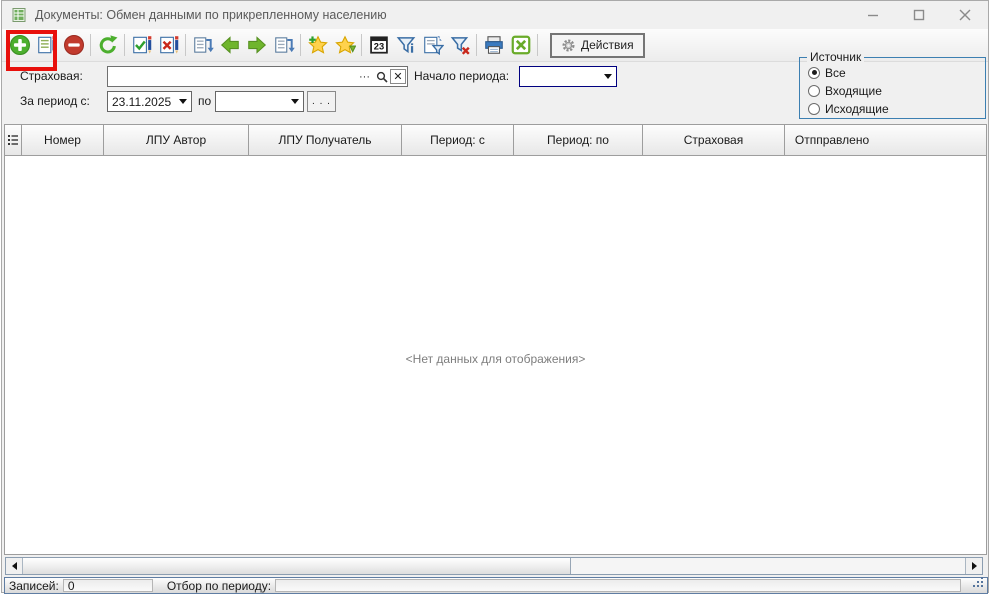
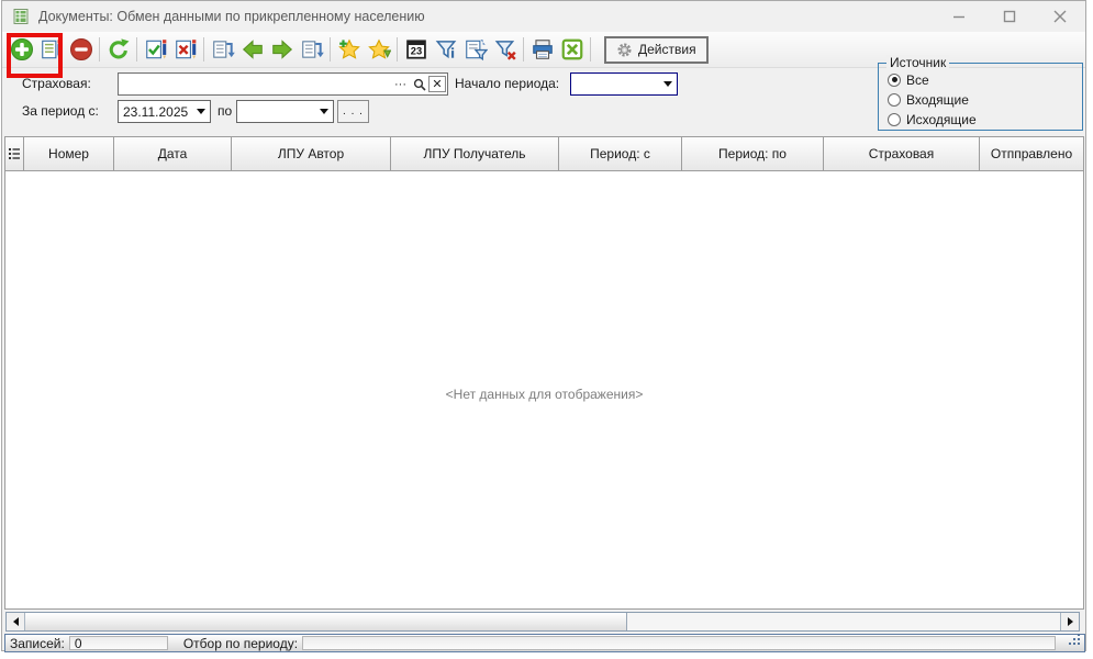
  Документы: Обмен данными по прикрепленному населению
  23
  Действия
  Страховая:
  ···
  ✕
  Начало периода:
  За период с:
  23.11.2025
  по
  . . .
  Источник
  Все
  Входящие
  Исходящие
  Номер
+ Дата
  ЛПУ Автор
  ЛПУ Получатель
  Период: с
  Период: по
  Страховая
  Отпправлено
  <Нет данных для отображения>
  Записей:
  0
  Отбор по периоду:
